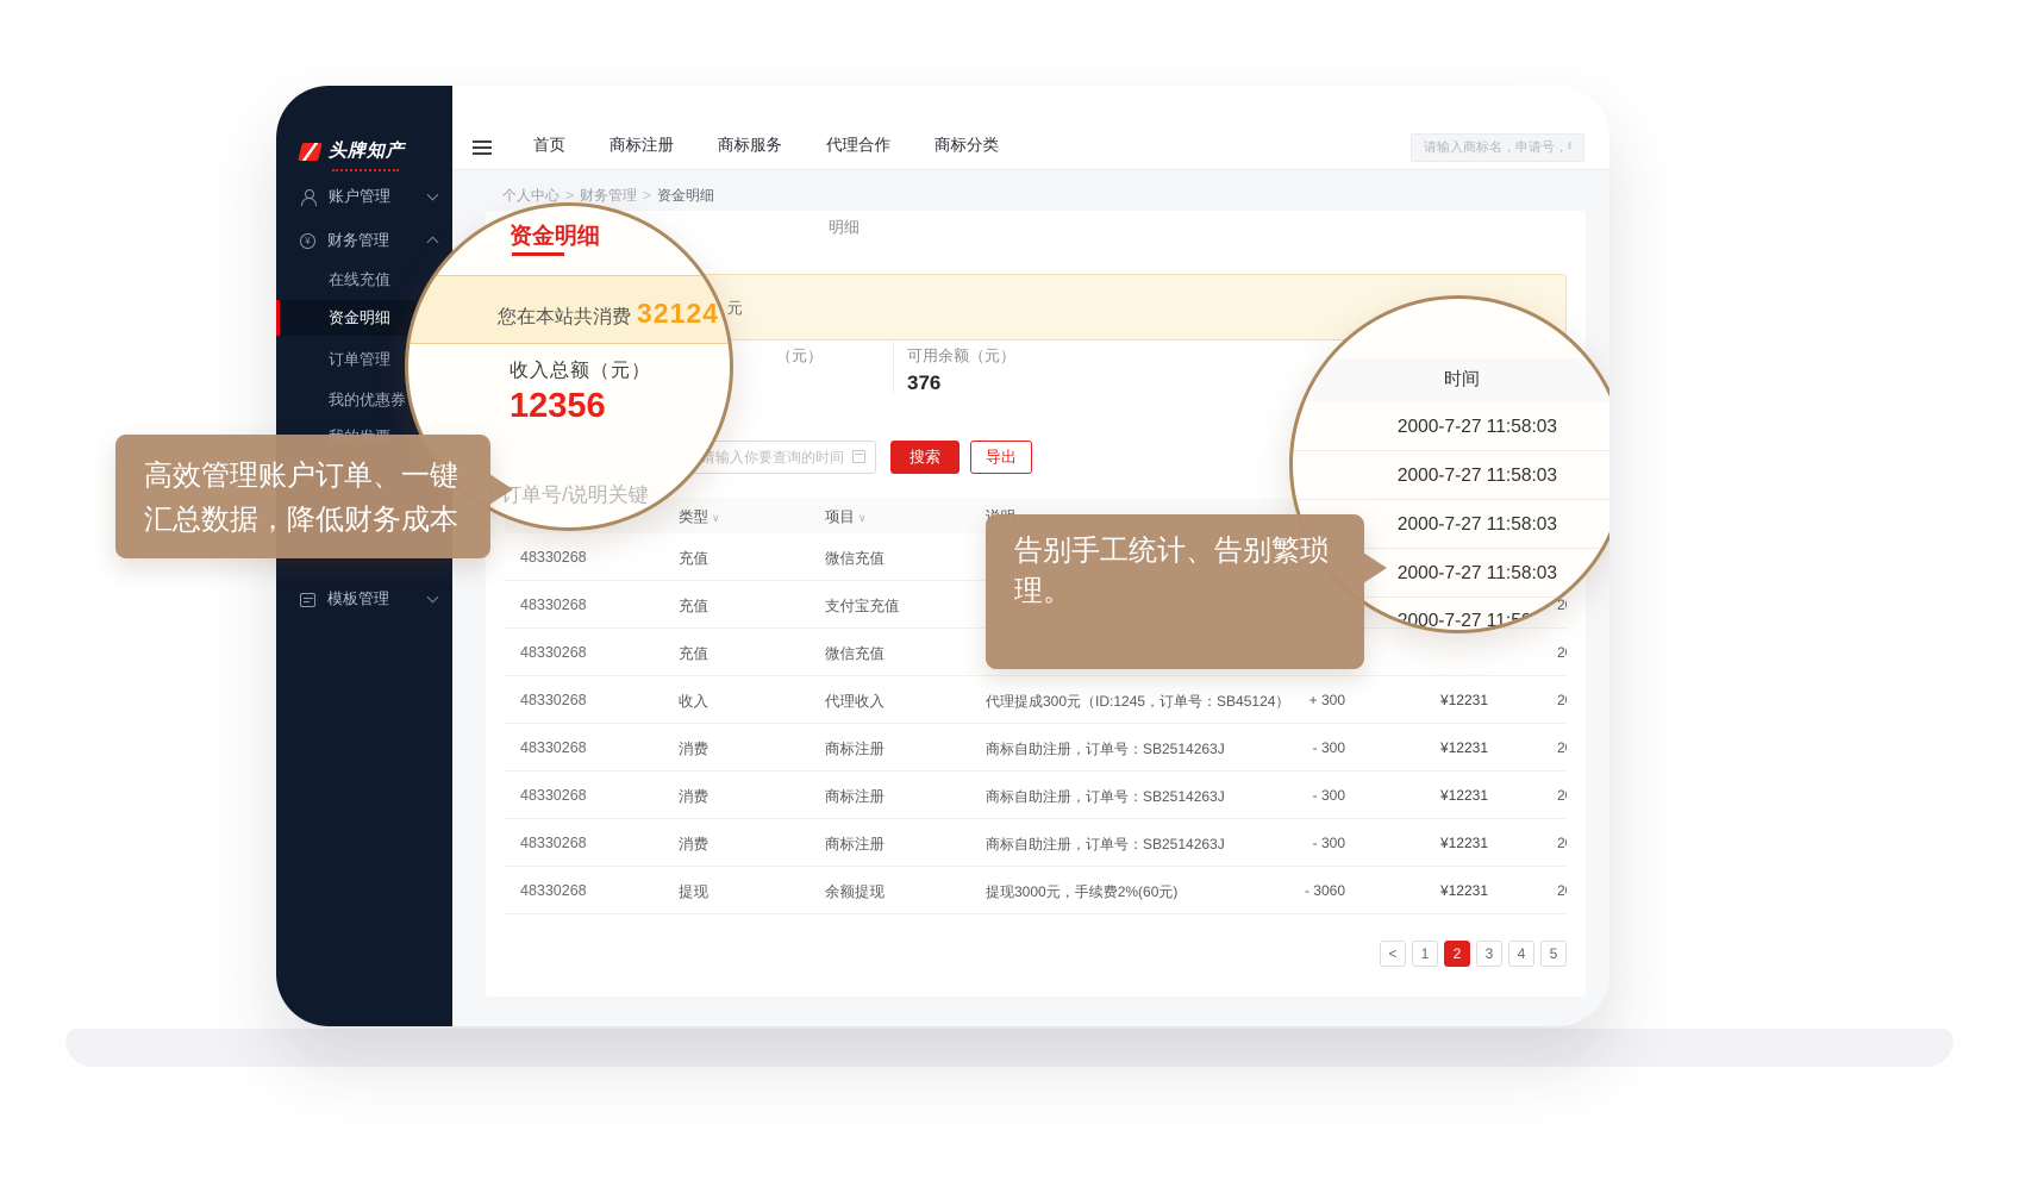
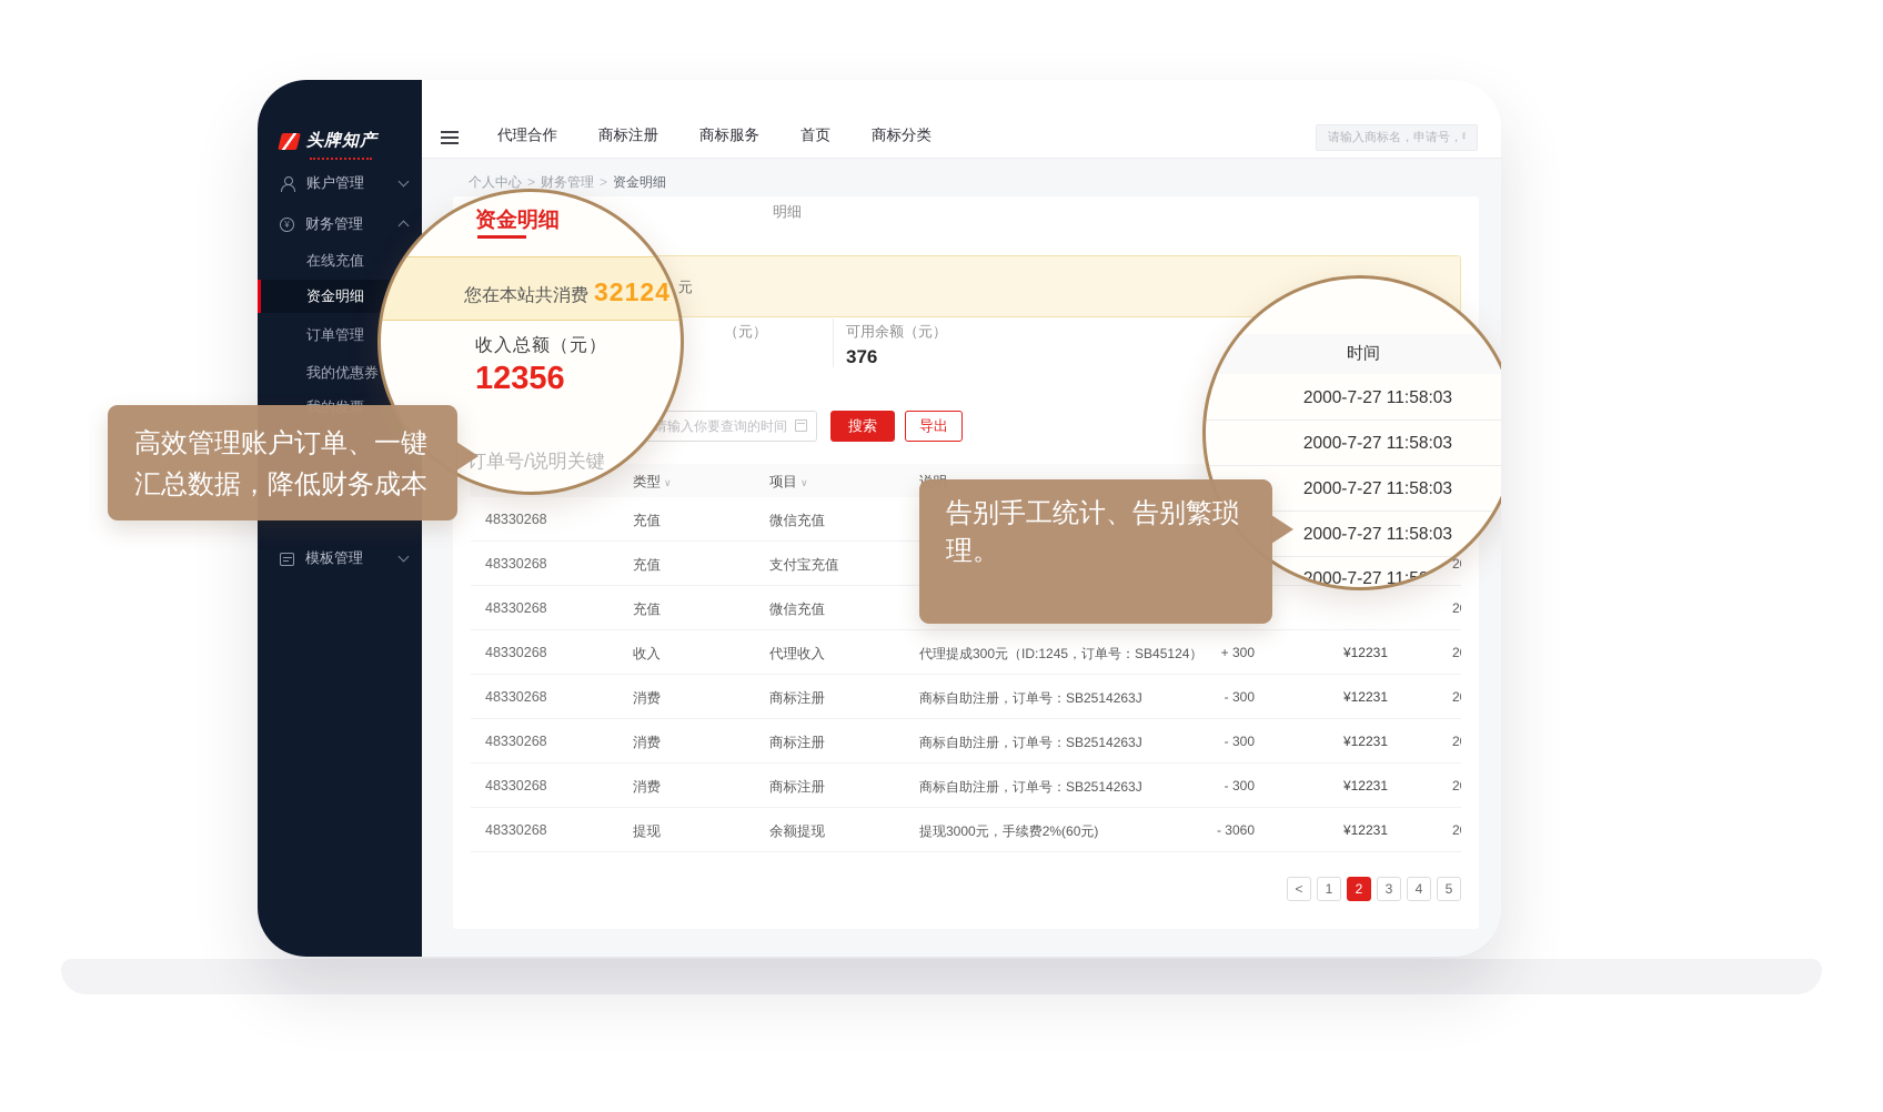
  头牌知产
  账户管理
  ¥
  财务管理
  在线充值
  资金明细
  订单管理
  我的优惠券
  模板管理
- 首页
+ 代理合作
  商标注册
  商标服务
- 代理合作
+ 首页
  商标分类
  请输入商标名，申请号，
  个人中心 > 财务管理 > 资金明细
  明细
  （元）
  可用余额（元）
  376
  请输入你要查询的时间
  搜索
  导出
  类型 ∨
  项目 ∨
  48330268
  充值
  微信充值
  48330268
  充值
  支付宝充值
  48330268
  充值
  微信充值
  48330268
  收入
  代理收入
  代理提成300元（ID:1245，订单号：SB45124）
  + 300
  ¥12231
  48330268
  消费
  商标注册
  商标自助注册，订单号：SB2514263J
  - 300
  ¥12231
  48330268
  消费
  商标注册
  商标自助注册，订单号：SB2514263J
  - 300
  ¥12231
  48330268
  消费
  商标注册
  商标自助注册，订单号：SB2514263J
  - 300
  ¥12231
  48330268
  提现
  余额提现
  提现3000元，手续费2%(60元)
  - 3060
  ¥12231
  <
  1
  2
  3
  4
  5
  资金明细
  您在本站共消费 32124
  收入总额（元）
  12356
  订单号/说明关键
  时间
  2000-7-27 11:58:03
  2000-7-27 11:58:03
  2000-7-27 11:58:03
  2000-7-27 11:58:03
  2000-7-27 11:58:03
  高效管理账户订单、一键
  汇总数据，降低财务成本
  告别手工统计、告别繁琐
  理。
